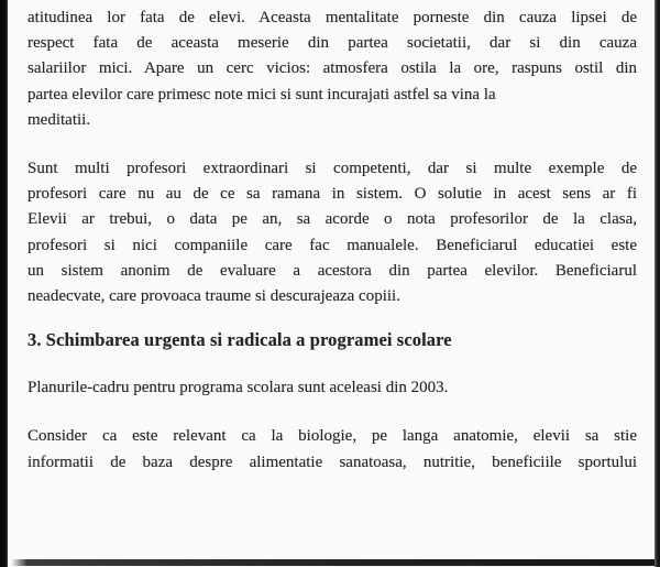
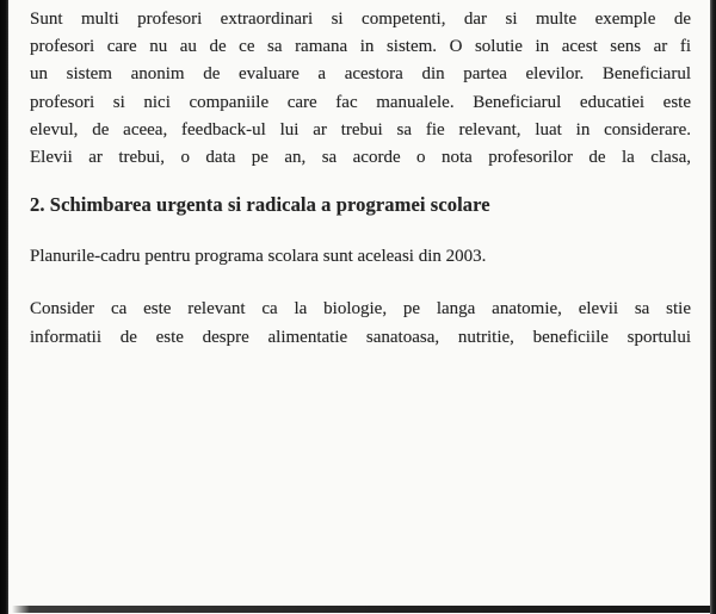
- atitudinea lor fata de elevi. Aceasta mentalitate porneste din cauza lipsei de
- respect fata de aceasta meserie din partea societatii, dar si din cauza
- salariilor mici. Apare un cerc vicios: atmosfera ostila la ore, raspuns ostil din
- partea elevilor care primesc note mici si sunt incurajati astfel sa vina la
- meditatii.
  Sunt multi profesori extraordinari si competenti, dar si multe exemple de
  profesori care nu au de ce sa ramana in sistem. O solutie in acest sens ar fi
- Elevii ar trebui, o data pe an, sa acorde o nota profesorilor de la clasa,
+ un sistem anonim de evaluare a acestora din partea elevilor. Beneficiarul
  profesori si nici companiile care fac manualele. Beneficiarul educatiei este
+ elevul, de aceea, feedback-ul lui ar trebui sa fie relevant, luat in considerare.
- un sistem anonim de evaluare a acestora din partea elevilor. Beneficiarul
+ Elevii ar trebui, o data pe an, sa acorde o nota profesorilor de la clasa,
- neadecvate, care provoaca traume si descurajeaza copiii.
- 3. Schimbarea urgenta si radicala a programei scolare
+ 2. Schimbarea urgenta si radicala a programei scolare
  Planurile-cadru pentru programa scolara sunt aceleasi din 2003.
  Consider ca este relevant ca la biologie, pe langa anatomie, elevii sa stie
- informatii de baza despre alimentatie sanatoasa, nutritie, beneficiile sportului
+ informatii de este despre alimentatie sanatoasa, nutritie, beneficiile sportului
